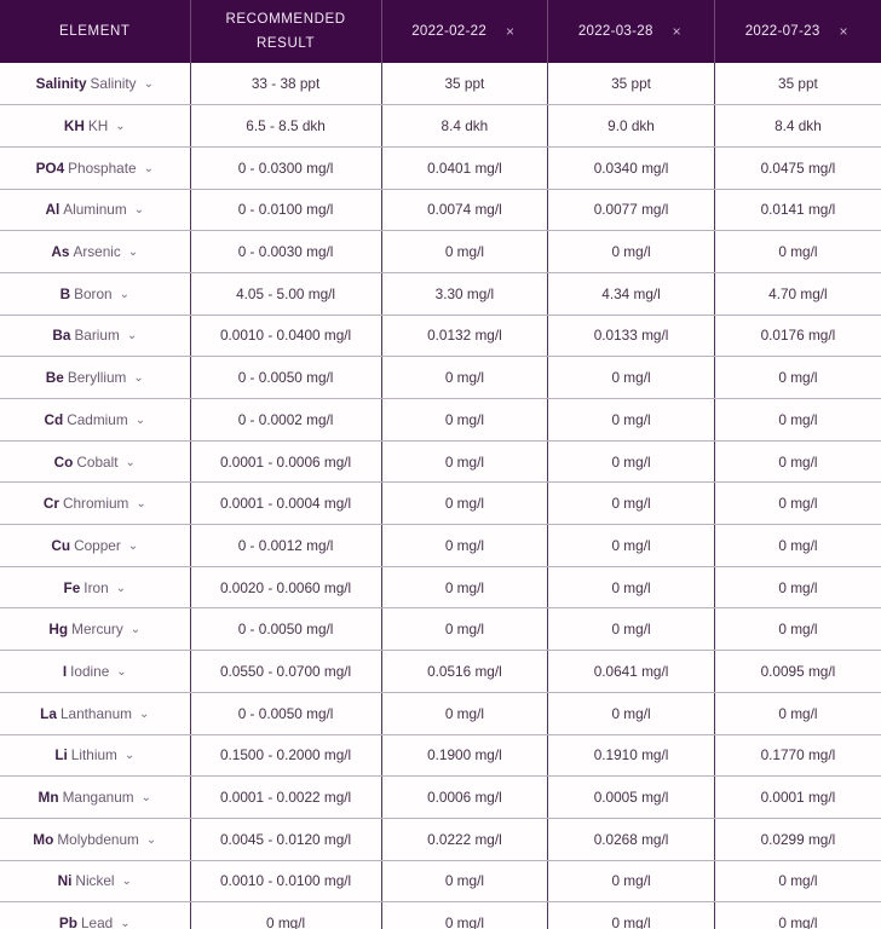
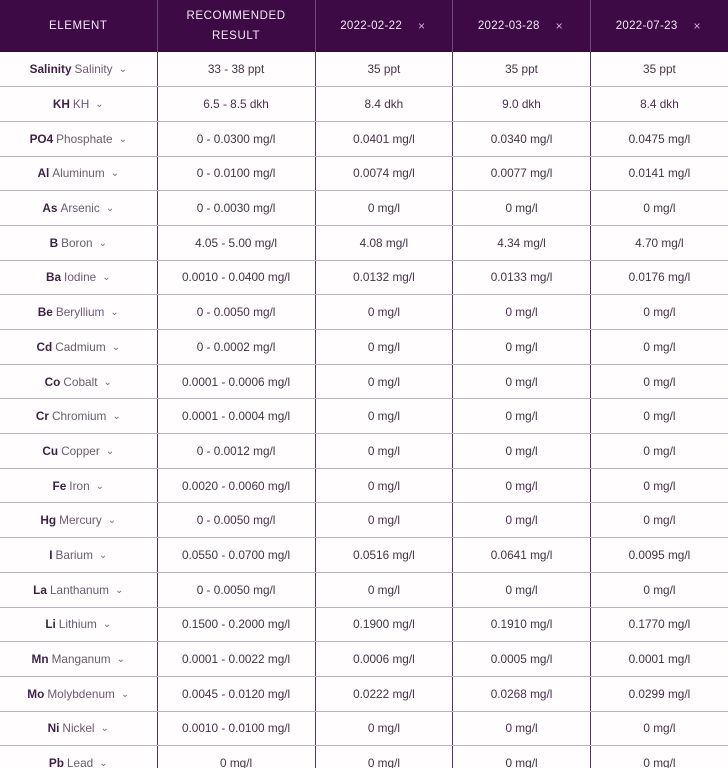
  ELEMENT	RECOMMENDED RESULT	2022-02-22 ×	2022-03-28 ×	2022-07-23 ×
  Salinity Salinity ⌄	33 - 38 ppt	35 ppt	35 ppt	35 ppt
  KH KH ⌄	6.5 - 8.5 dkh	8.4 dkh	9.0 dkh	8.4 dkh
  PO4 Phosphate ⌄	0 - 0.0300 mg/l	0.0401 mg/l	0.0340 mg/l	0.0475 mg/l
  Al Aluminum ⌄	0 - 0.0100 mg/l	0.0074 mg/l	0.0077 mg/l	0.0141 mg/l
  As Arsenic ⌄	0 - 0.0030 mg/l	0 mg/l	0 mg/l	0 mg/l
- B Boron ⌄	4.05 - 5.00 mg/l	3.30 mg/l	4.34 mg/l	4.70 mg/l
+ B Boron ⌄	4.05 - 5.00 mg/l	4.08 mg/l	4.34 mg/l	4.70 mg/l
- Ba Barium ⌄	0.0010 - 0.0400 mg/l	0.0132 mg/l	0.0133 mg/l	0.0176 mg/l
+ Ba Iodine ⌄	0.0010 - 0.0400 mg/l	0.0132 mg/l	0.0133 mg/l	0.0176 mg/l
  Be Beryllium ⌄	0 - 0.0050 mg/l	0 mg/l	0 mg/l	0 mg/l
  Cd Cadmium ⌄	0 - 0.0002 mg/l	0 mg/l	0 mg/l	0 mg/l
  Co Cobalt ⌄	0.0001 - 0.0006 mg/l	0 mg/l	0 mg/l	0 mg/l
  Cr Chromium ⌄	0.0001 - 0.0004 mg/l	0 mg/l	0 mg/l	0 mg/l
  Cu Copper ⌄	0 - 0.0012 mg/l	0 mg/l	0 mg/l	0 mg/l
  Fe Iron ⌄	0.0020 - 0.0060 mg/l	0 mg/l	0 mg/l	0 mg/l
  Hg Mercury ⌄	0 - 0.0050 mg/l	0 mg/l	0 mg/l	0 mg/l
- I Iodine ⌄	0.0550 - 0.0700 mg/l	0.0516 mg/l	0.0641 mg/l	0.0095 mg/l
+ I Barium ⌄	0.0550 - 0.0700 mg/l	0.0516 mg/l	0.0641 mg/l	0.0095 mg/l
  La Lanthanum ⌄	0 - 0.0050 mg/l	0 mg/l	0 mg/l	0 mg/l
  Li Lithium ⌄	0.1500 - 0.2000 mg/l	0.1900 mg/l	0.1910 mg/l	0.1770 mg/l
  Mn Manganum ⌄	0.0001 - 0.0022 mg/l	0.0006 mg/l	0.0005 mg/l	0.0001 mg/l
  Mo Molybdenum ⌄	0.0045 - 0.0120 mg/l	0.0222 mg/l	0.0268 mg/l	0.0299 mg/l
  Ni Nickel ⌄	0.0010 - 0.0100 mg/l	0 mg/l	0 mg/l	0 mg/l
  Pb Lead ⌄	0 mg/l	0 mg/l	0 mg/l	0 mg/l
